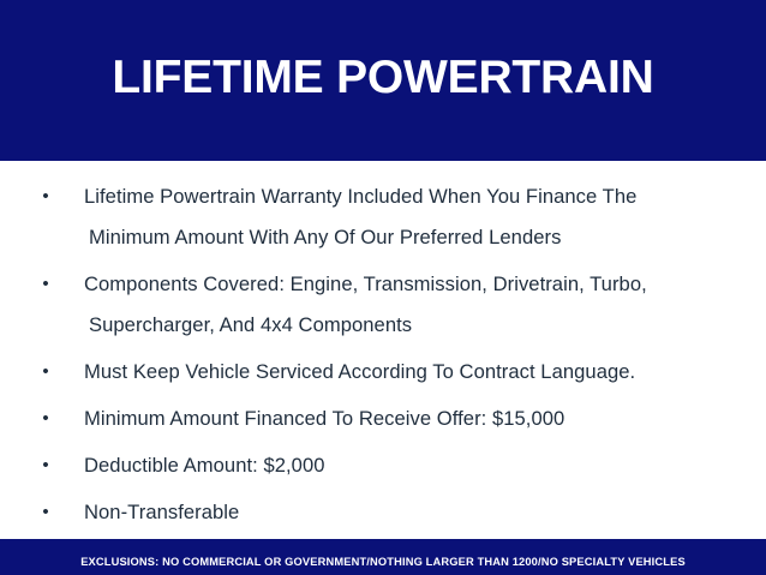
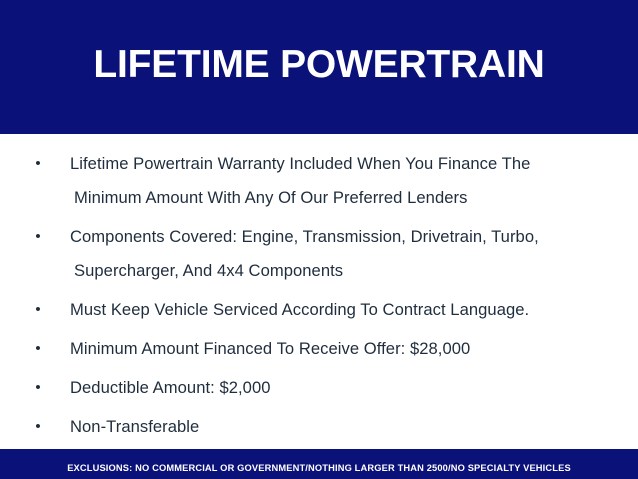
  LIFETIME POWERTRAIN
  •
  Lifetime Powertrain Warranty Included When You Finance The
  Minimum Amount With Any Of Our Preferred Lenders
  •
  Components Covered: Engine, Transmission, Drivetrain, Turbo,
  Supercharger, And 4x4 Components
  •
  Must Keep Vehicle Serviced According To Contract Language.
  •
- Minimum Amount Financed To Receive Offer: $15,000
+ Minimum Amount Financed To Receive Offer: $28,000
  •
  Deductible Amount: $2,000
  •
  Non-Transferable
- EXCLUSIONS: NO COMMERCIAL OR GOVERNMENT/NOTHING LARGER THAN 1200/NO SPECIALTY VEHICLES
+ EXCLUSIONS: NO COMMERCIAL OR GOVERNMENT/NOTHING LARGER THAN 2500/NO SPECIALTY VEHICLES
